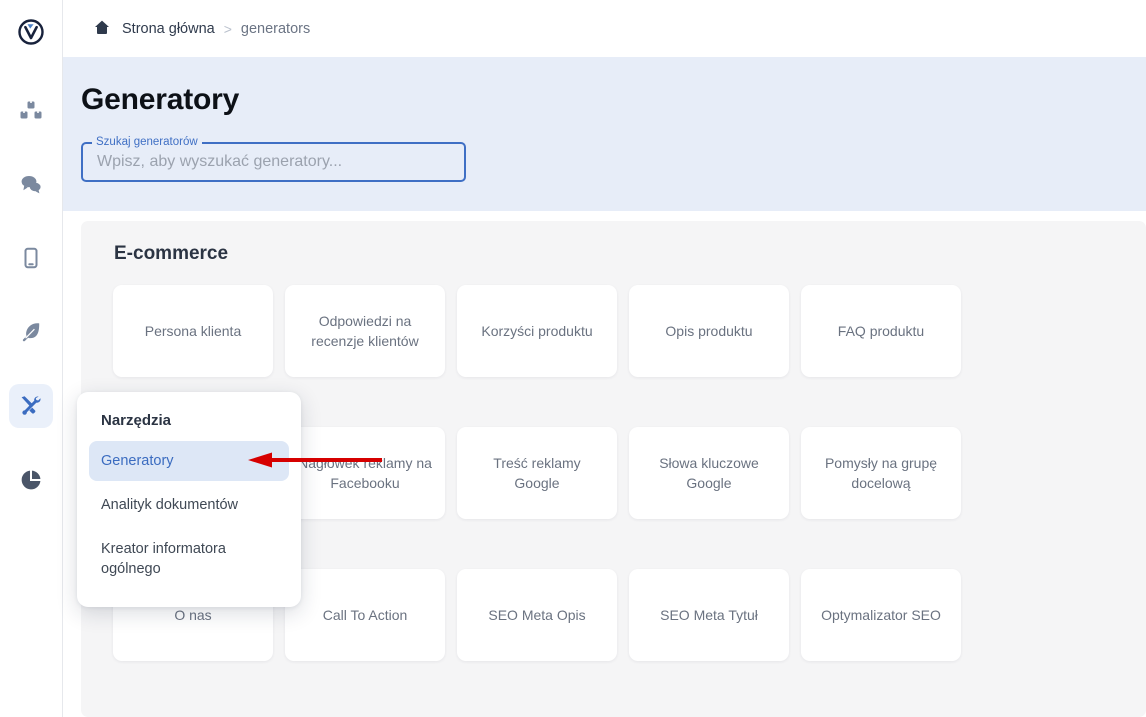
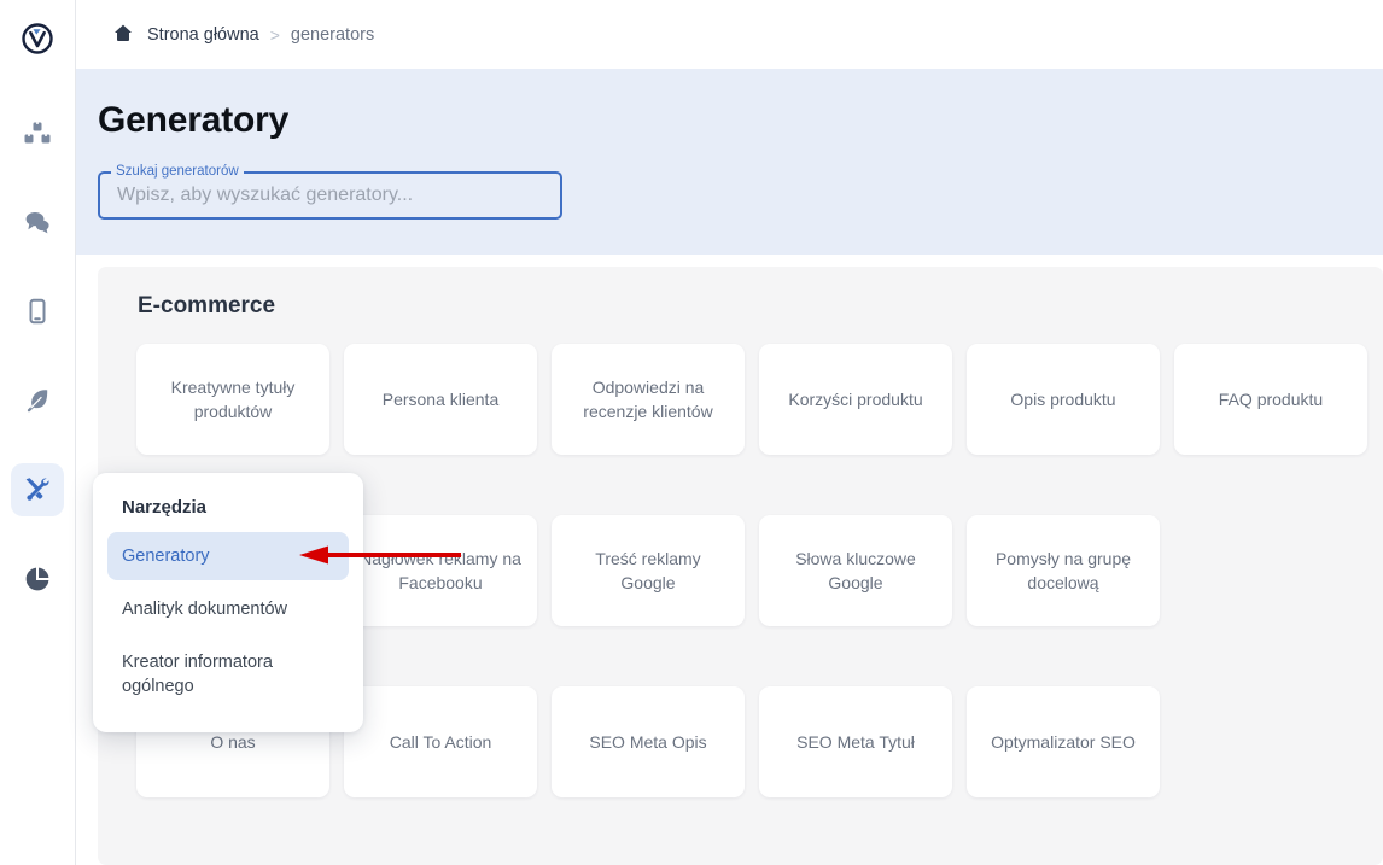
  Strona główna
  >
  generators
  Generatory
  Szukaj generatorów
  Wpisz, aby wyszukać generatory...
  E-commerce
+ Kreatywne tytuły produktów
  Persona klienta
  Odpowiedzi na recenzje klientów
  Korzyści produktu
  Opis produktu
  FAQ produktu
  Nagłówek reklamy na Facebooku
  Treść reklamy Google
  Słowa kluczowe Google
  Pomysły na grupę docelową
  O nas
  Call To Action
  SEO Meta Opis
  SEO Meta Tytuł
  Optymalizator SEO
  Narzędzia
  Generatory
  Analityk dokumentów
  Kreator informatora ogólnego
